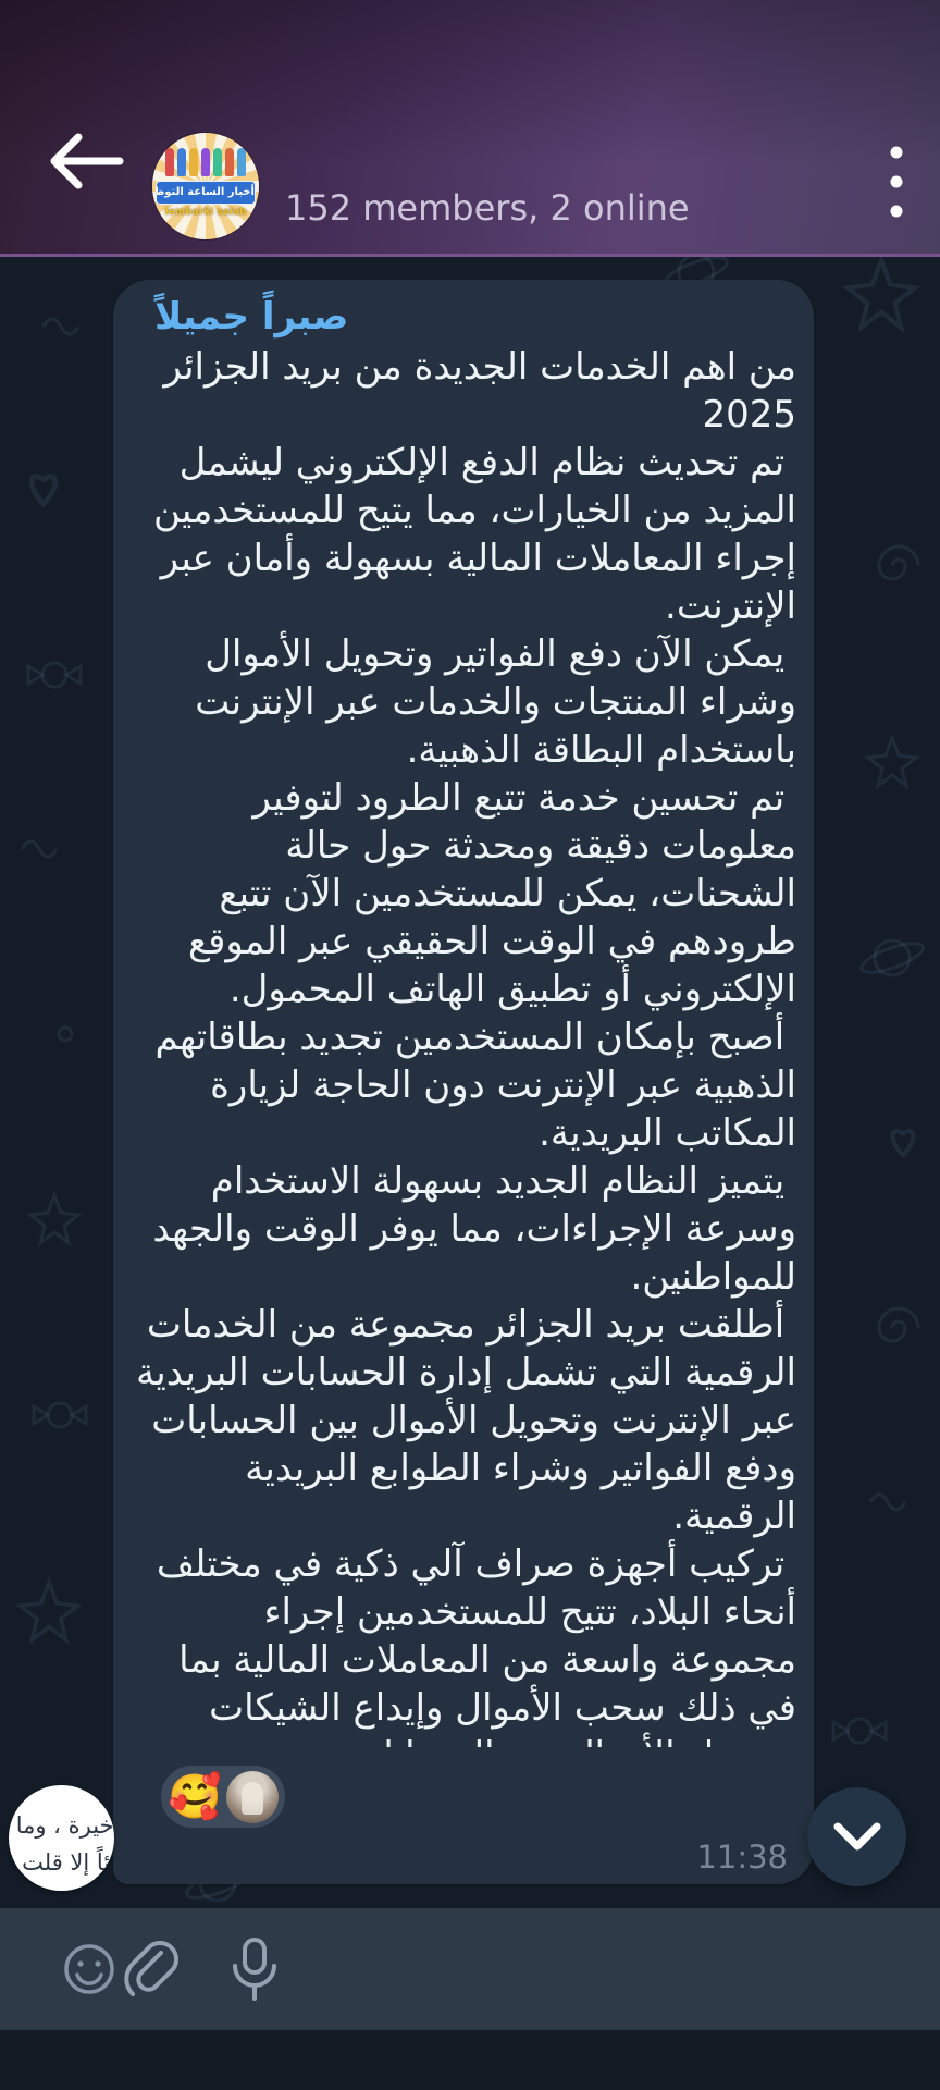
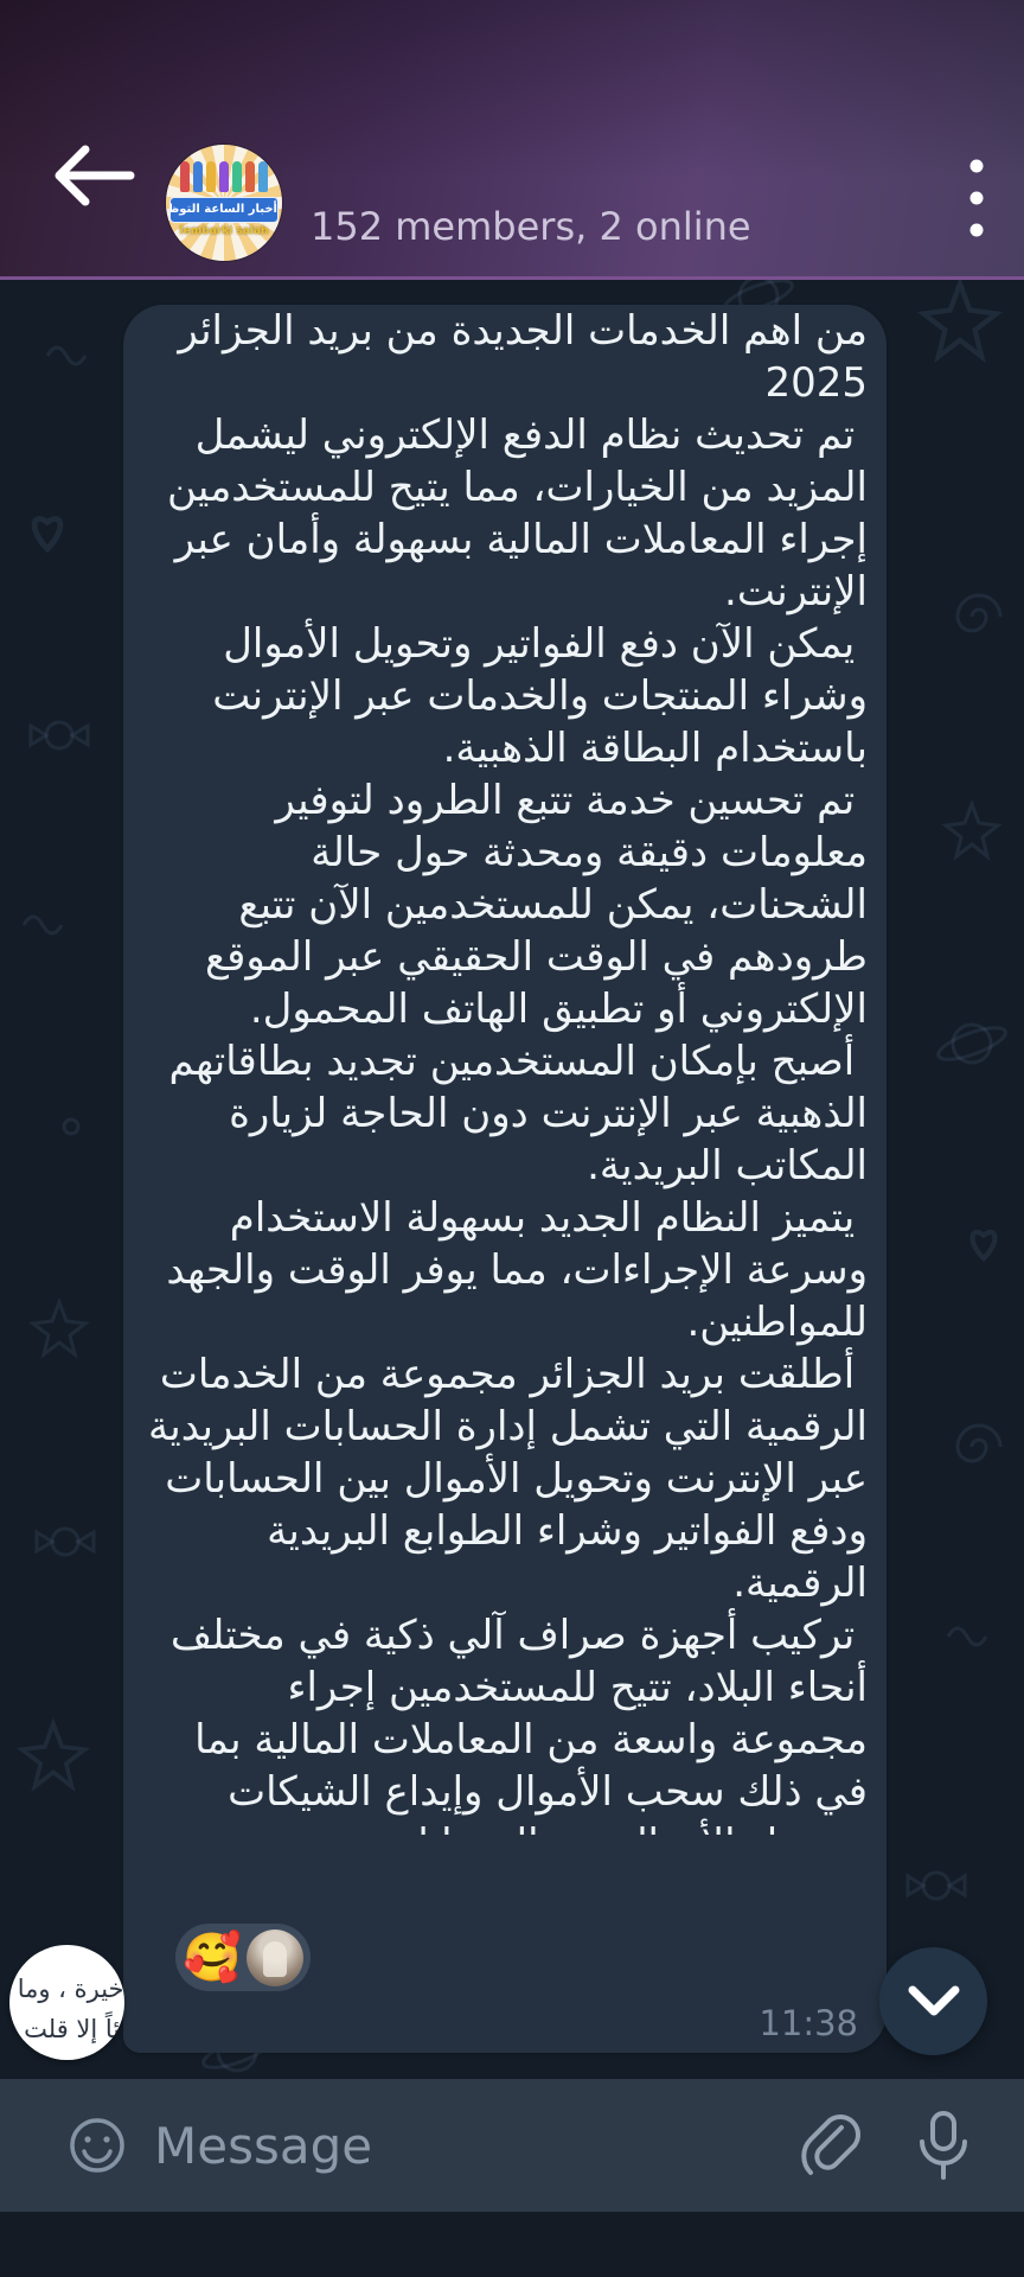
  أخبار الساعة التوظ
  lembarki salah
  152 members, 2 online
- صبراً جميلاً
  من اهم الخدمات الجديدة من بريد الجزائر 2025
  تم تحديث نظام الدفع الإلكتروني ليشمل المزيد من الخيارات، مما يتيح للمستخدمين إجراء المعاملات المالية بسهولة وأمان عبر الإنترنت.
  يمكن الآن دفع الفواتير وتحويل الأموال وشراء المنتجات والخدمات عبر الإنترنت باستخدام البطاقة الذهبية.
  تم تحسين خدمة تتبع الطرود لتوفير معلومات دقيقة ومحدثة حول حالة الشحنات، يمكن للمستخدمين الآن تتبع طرودهم في الوقت الحقيقي عبر الموقع الإلكتروني أو تطبيق الهاتف المحمول.
  أصبح بإمكان المستخدمين تجديد بطاقاتهم الذهبية عبر الإنترنت دون الحاجة لزيارة المكاتب البريدية.
  يتميز النظام الجديد بسهولة الاستخدام وسرعة الإجراءات، مما يوفر الوقت والجهد للمواطنين.
  أطلقت بريد الجزائر مجموعة من الخدمات الرقمية التي تشمل إدارة الحسابات البريدية عبر الإنترنت وتحويل الأموال بين الحسابات ودفع الفواتير وشراء الطوابع البريدية الرقمية.
  تركيب أجهزة صراف آلي ذكية في مختلف أنحاء البلاد، تتيح للمستخدمين إجراء مجموعة واسعة من المعاملات المالية بما في ذلك سحب الأموال وإيداع الشيكات
  🥰
  11:38
  خيرة ، وما
  يئاً إلا قلت
+ Message
